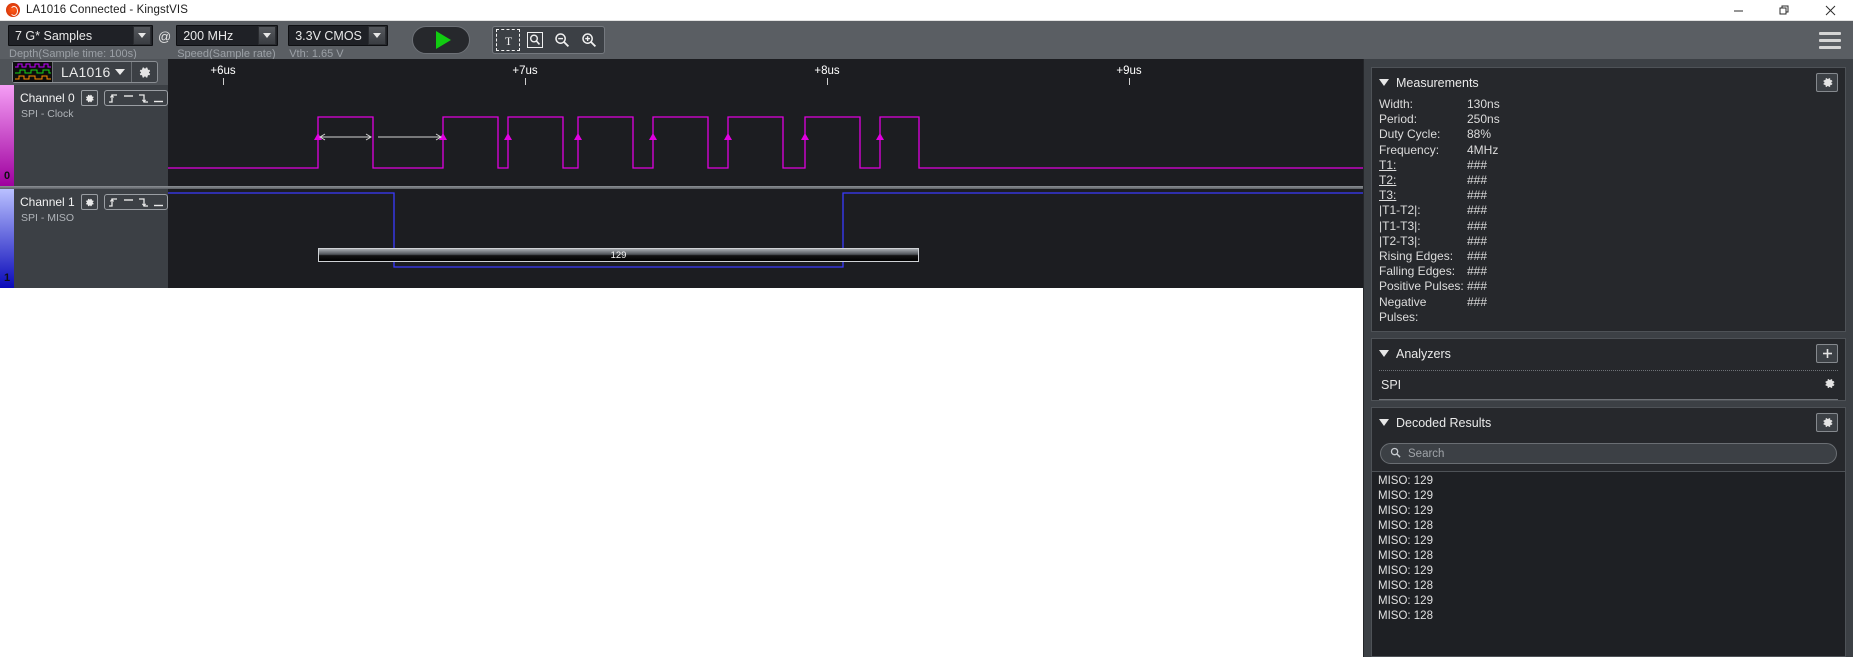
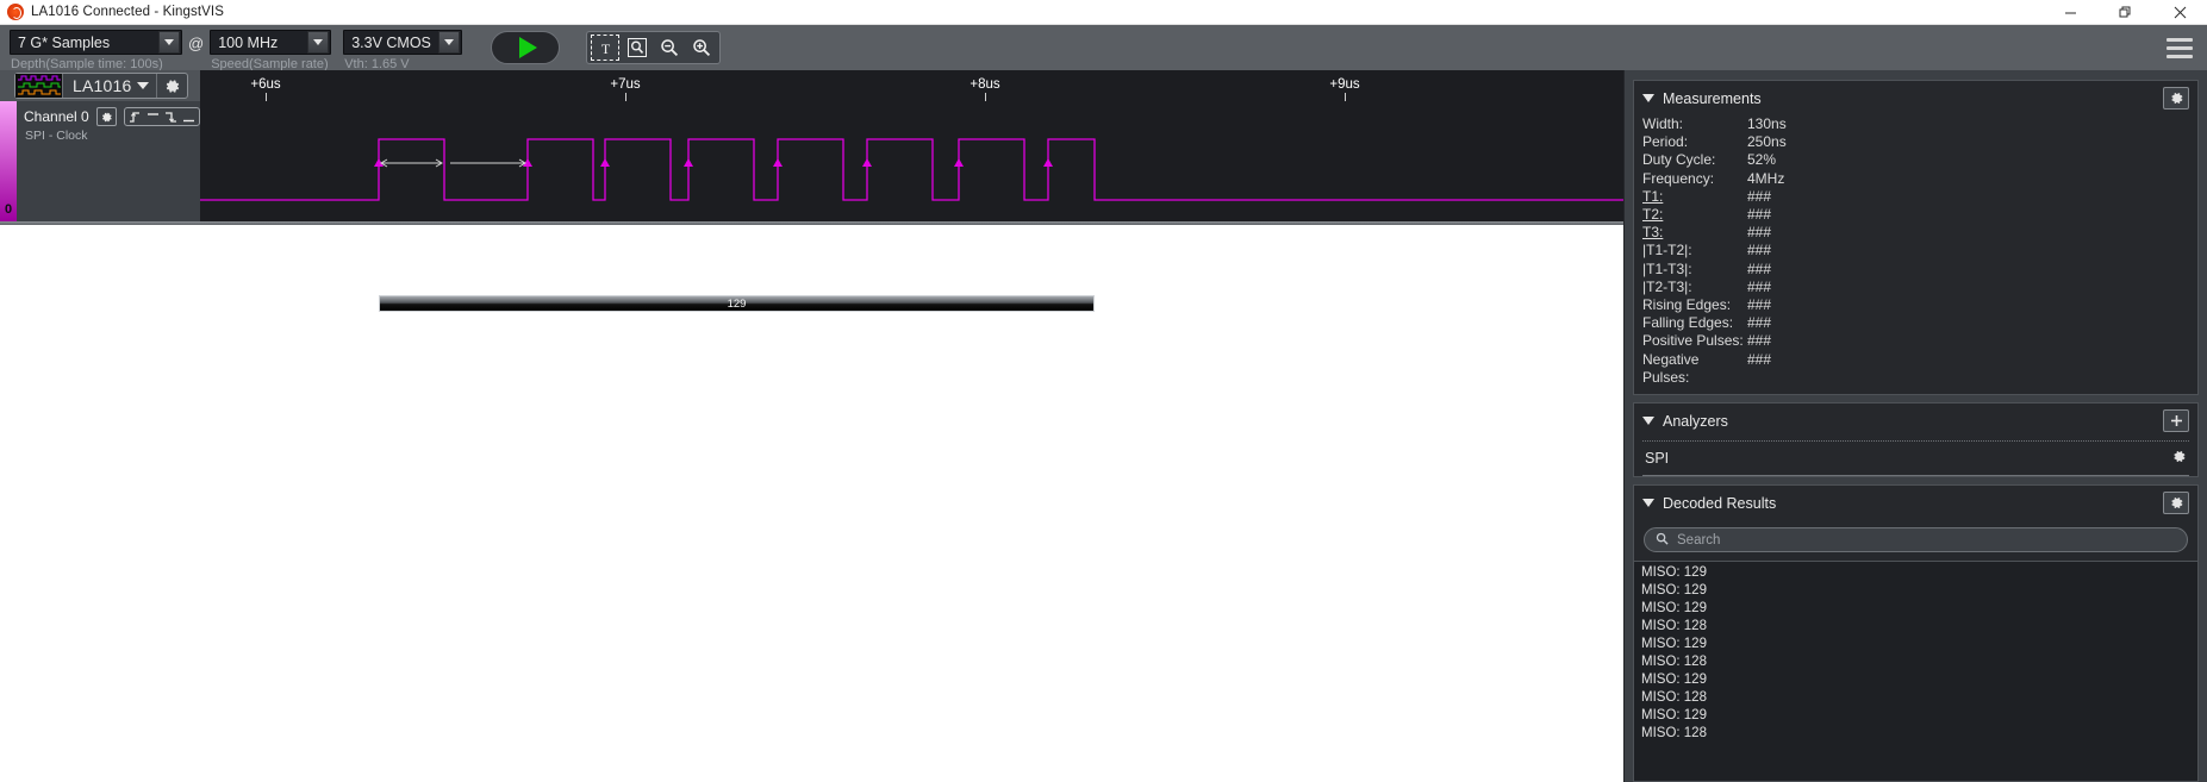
  LA1016 Connected - KingstVIS
  7 G* Samples
  Depth(Sample time: 100s)
  @
- 200 MHz
+ 100 MHz
  Speed(Sample rate)
  3.3V CMOS
  Vth: 1.65 V
  T
  LA1016
  +6us
  +7us
  +8us
  +9us
  0
  Channel 0
  SPI - Clock
- 1
- Channel 1
- SPI - MISO
  129
  Measurements
  Width:
  130ns
  Period:
  250ns
  Duty Cycle:
- 88%
+ 52%
  Frequency:
  4MHz
  T1:
  ###
  T2:
  ###
  T3:
  ###
  |T1-T2|:
  ###
  |T1-T3|:
  ###
  |T2-T3|:
  ###
  Rising Edges:
  ###
  Falling Edges:
  ###
  Positive Pulses:
  ###
  Negative Pulses:
  ###
  Analyzers
  SPI
  Decoded Results
  Search
  MISO: 129
  MISO: 129
  MISO: 129
  MISO: 128
  MISO: 129
  MISO: 128
  MISO: 129
  MISO: 128
  MISO: 129
  MISO: 128
